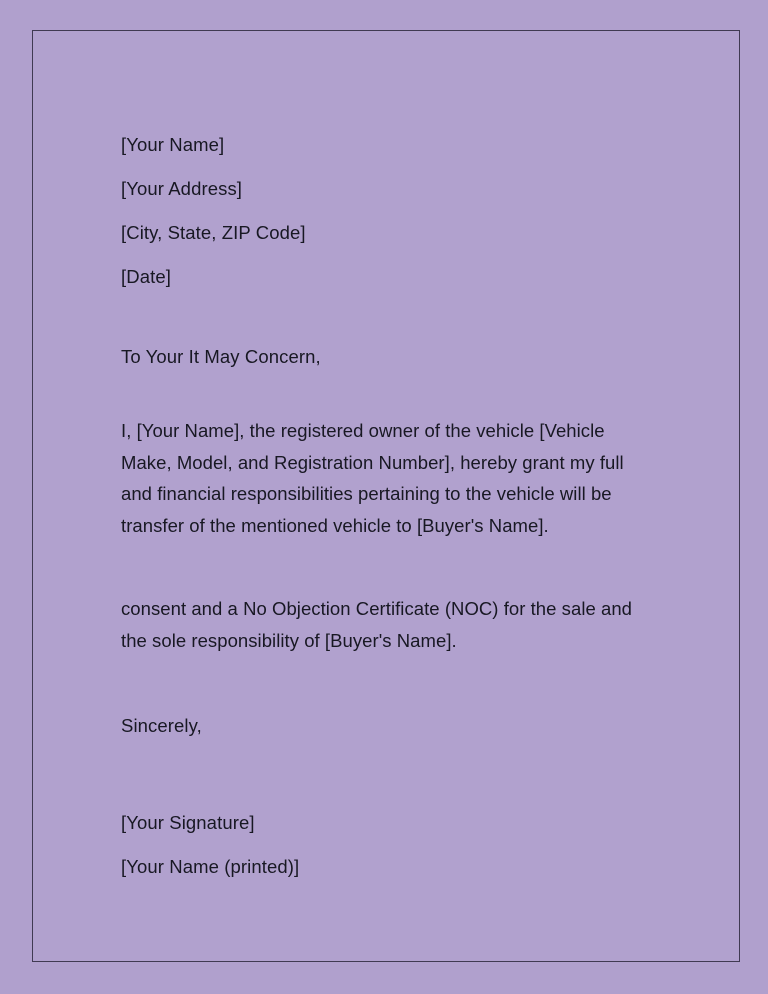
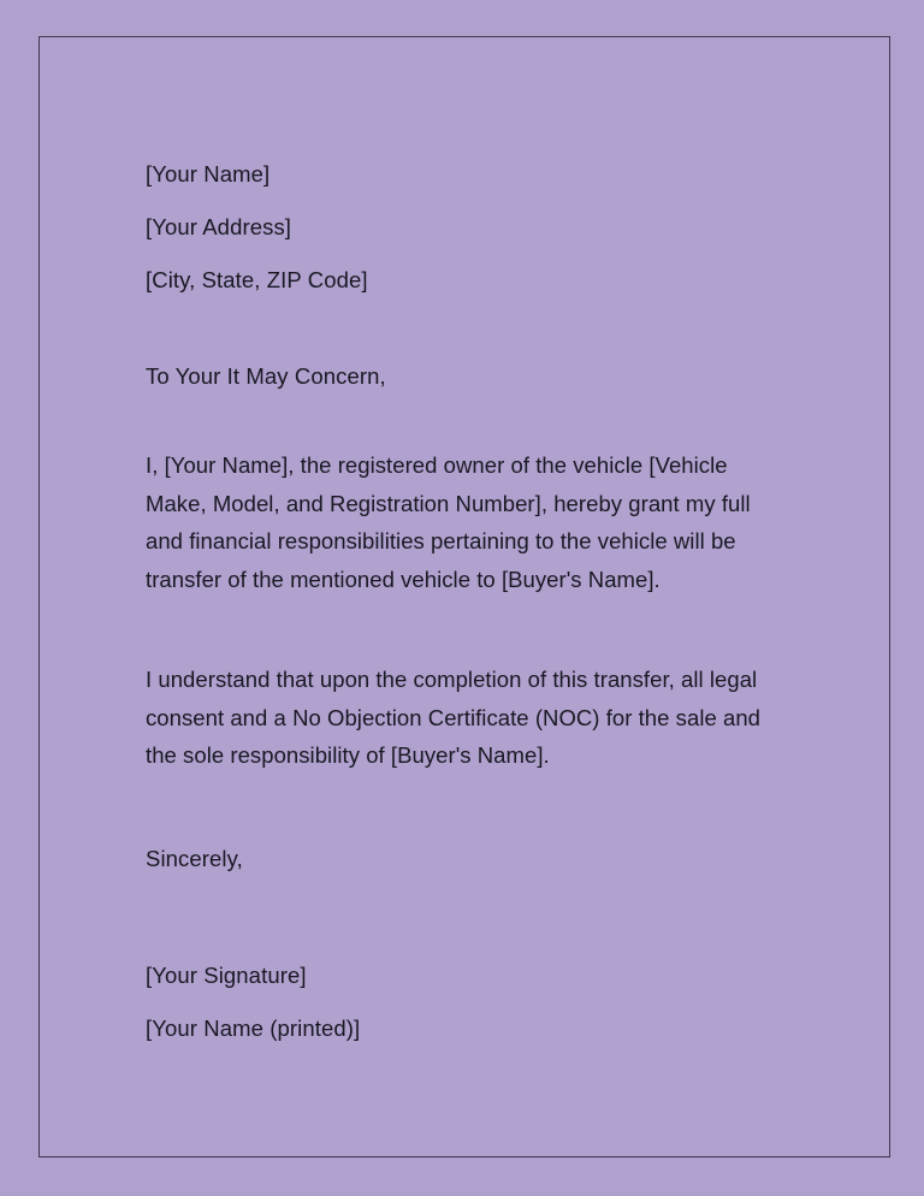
  [Your Name]
  [Your Address]
  [City, State, ZIP Code]
- [Date]
  To Your It May Concern,
  I, [Your Name], the registered owner of the vehicle [Vehicle
  Make, Model, and Registration Number], hereby grant my full
  and financial responsibilities pertaining to the vehicle will be
  transfer of the mentioned vehicle to [Buyer's Name].
+ I understand that upon the completion of this transfer, all legal
  consent and a No Objection Certificate (NOC) for the sale and
  the sole responsibility of [Buyer's Name].
  Sincerely,
  [Your Signature]
  [Your Name (printed)]
